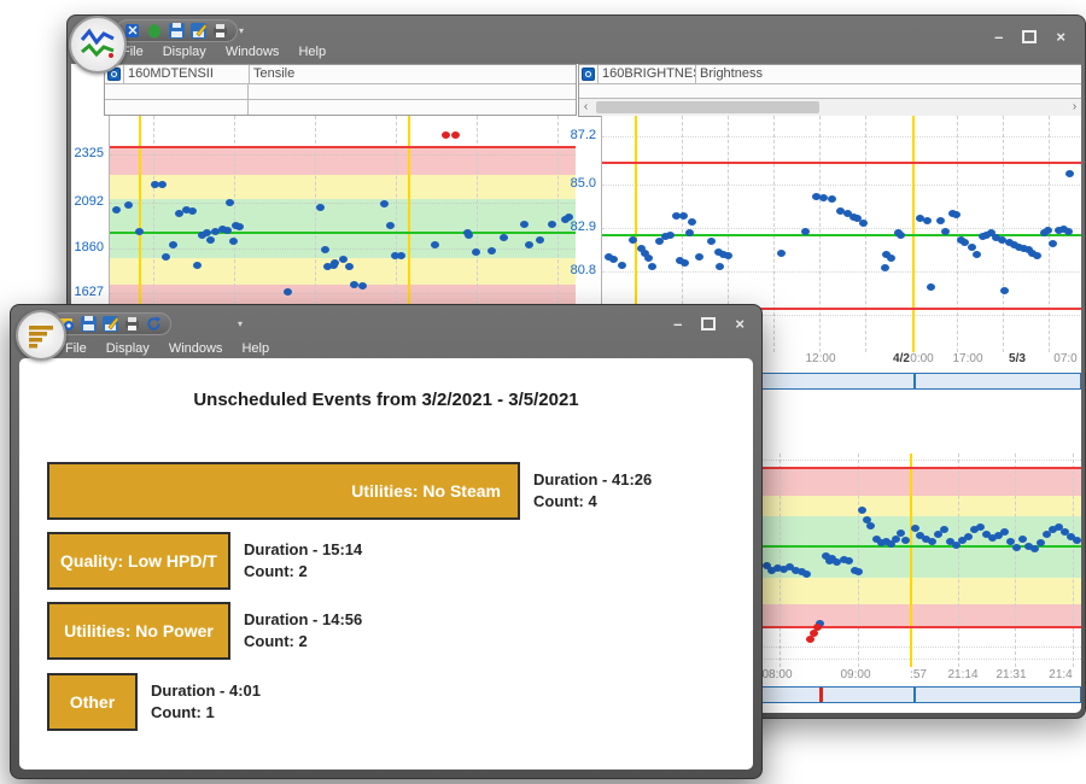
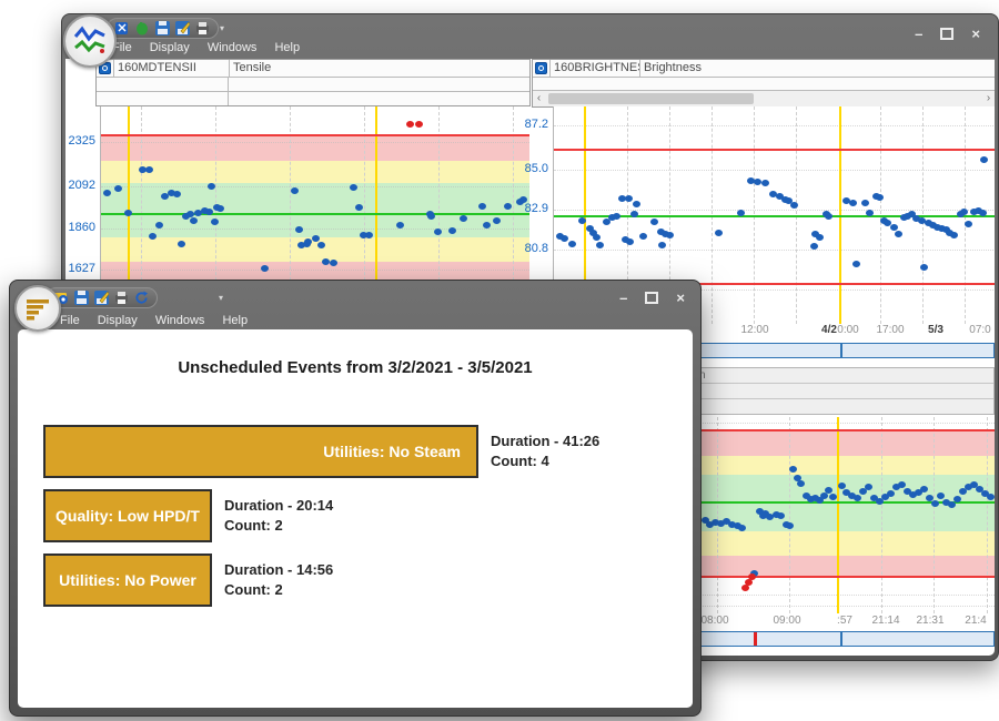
  ▾
  File
  Display
  Windows
  Help
  –
  ×
  160MDTENSII
  Tensile
  160BRIGHTNE
  Brightness
  ‹
  ›
  2325
  2092
  1860
  1627
  87.2
  85.0
  82.9
  80.8
  12:00
  4/2
  0:00
  17:00
  5/3
  07:0
+ n
  08:00
  09:00
  :57
  21:14
  21:31
  21:4
  ▾
  File
  Display
  Windows
  Help
  –
  ×
  Unscheduled Events from 3/2/2021 - 3/5/2021
  Utilities: No Steam
  Duration - 41:26
  Count: 4
  Quality: Low HPD/T
- Duration - 15:14
+ Duration - 20:14
  Count: 2
  Utilities: No Power
  Duration - 14:56
  Count: 2
- Other
- Duration - 4:01
- Count: 1
